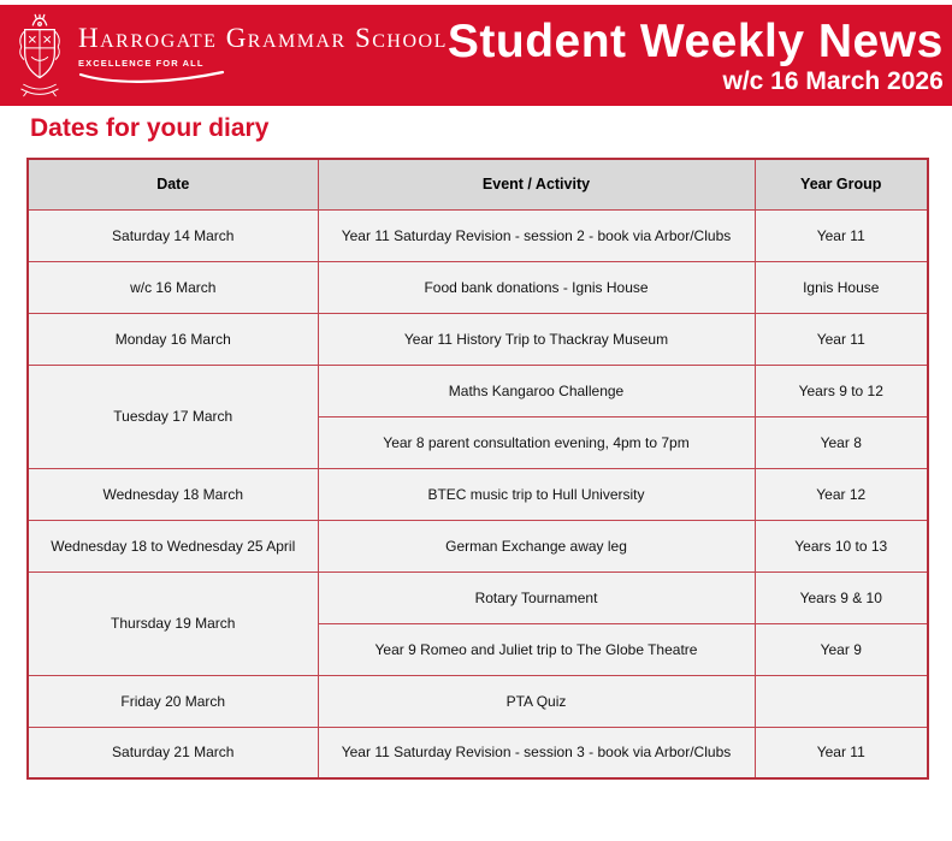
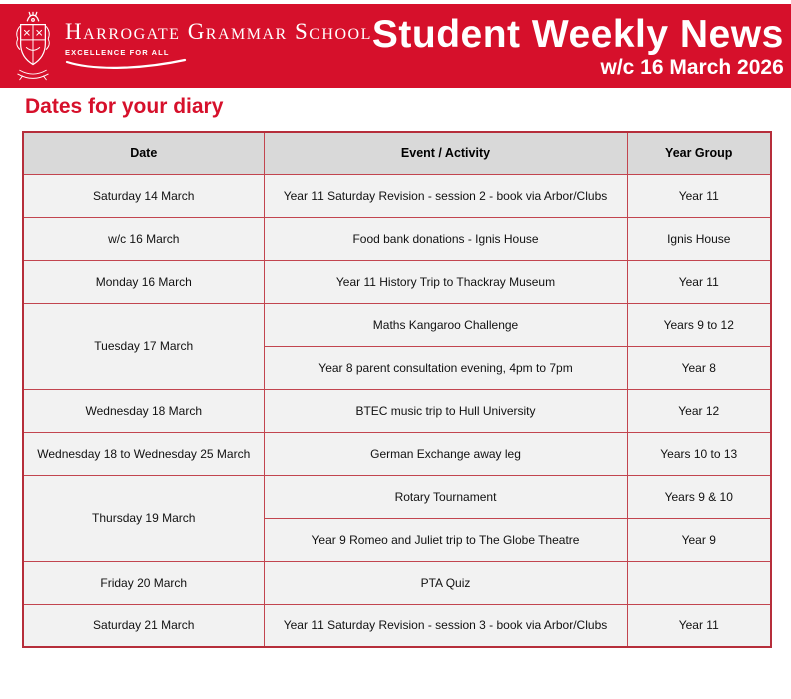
  Harrogate Grammar School
  EXCELLENCE FOR ALL
  Student Weekly News
  w/c 16 March 2026
  Dates for your diary
  Date	Event / Activity	Year Group
  Saturday 14 March	Year 11 Saturday Revision - session 2 - book via Arbor/Clubs	Year 11
  w/c 16 March	Food bank donations - Ignis House	Ignis House
  Monday 16 March	Year 11 History Trip to Thackray Museum	Year 11
  Tuesday 17 March	Maths Kangaroo Challenge	Years 9 to 12
  Year 8 parent consultation evening, 4pm to 7pm	Year 8
  Wednesday 18 March	BTEC music trip to Hull University	Year 12
- Wednesday 18 to Wednesday 25 April	German Exchange away leg	Years 10 to 13
+ Wednesday 18 to Wednesday 25 March	German Exchange away leg	Years 10 to 13
  Thursday 19 March	Rotary Tournament	Years 9 & 10
  Year 9 Romeo and Juliet trip to The Globe Theatre	Year 9
  Friday 20 March	PTA Quiz
  Saturday 21 March	Year 11 Saturday Revision - session 3 - book via Arbor/Clubs	Year 11
